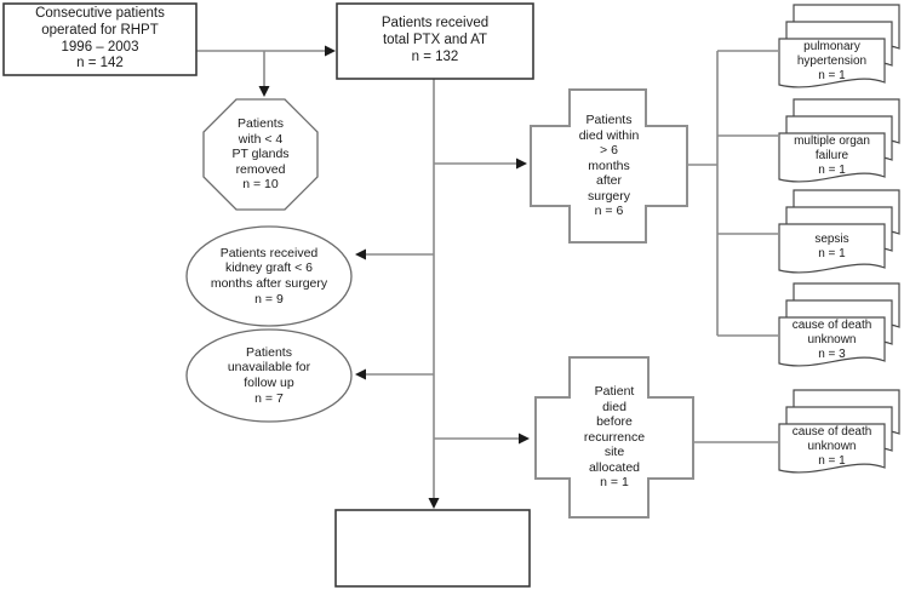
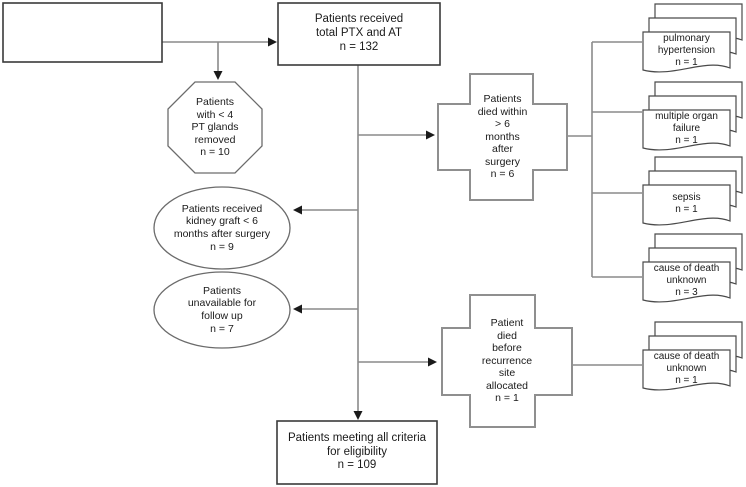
- Consecutive patients
- operated for RHPT
- 1996 – 2003
- n = 142
  Patients received
  total PTX and AT
  n = 132
  Patients
  with < 4
  PT glands
  removed
  n = 10
  Patients received
  kidney graft < 6
  months after surgery
  n = 9
  Patients
  unavailable for
  follow up
  n = 7
  Patients
  died within
  > 6
  months
  after
  surgery
  n = 6
  Patient
  died
  before
  recurrence
  site
  allocated
  n = 1
  pulmonary
  hypertension
  n = 1
  multiple organ
  failure
  n = 1
  sepsis
  n = 1
  cause of death
  unknown
  n = 3
  cause of death
  unknown
  n = 1
+ Patients meeting all criteria
+ for eligibility
+ n = 109
